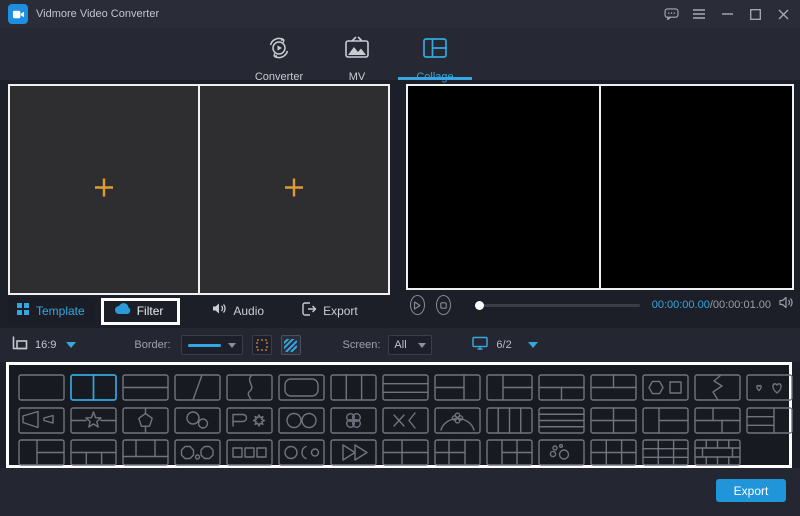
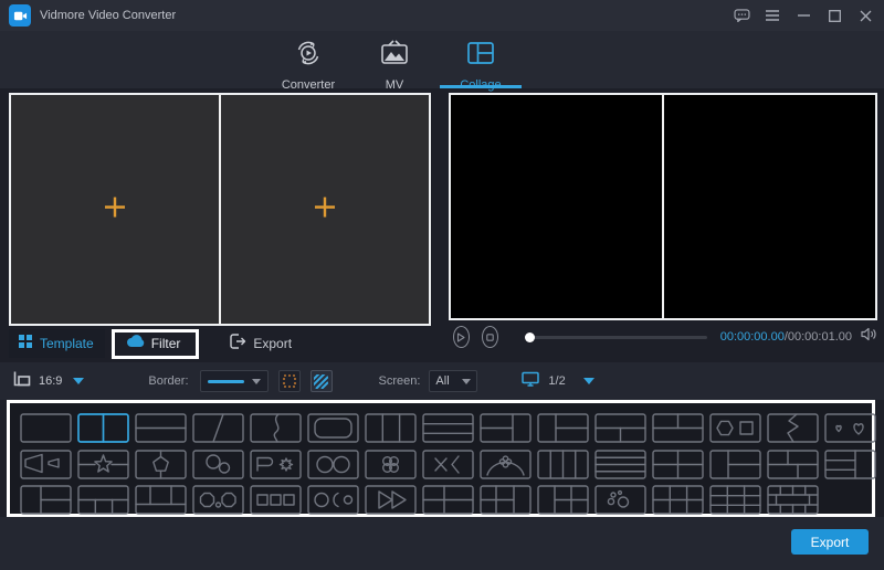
  Vidmore Video Converter
  Converter
  MV
  00:00:00.00/00:00:01.00
  Template
  Filter
- Audio
  Export
  16:9
  Border:
  Screen:
  All
- 6/2
+ 1/2
  Export
